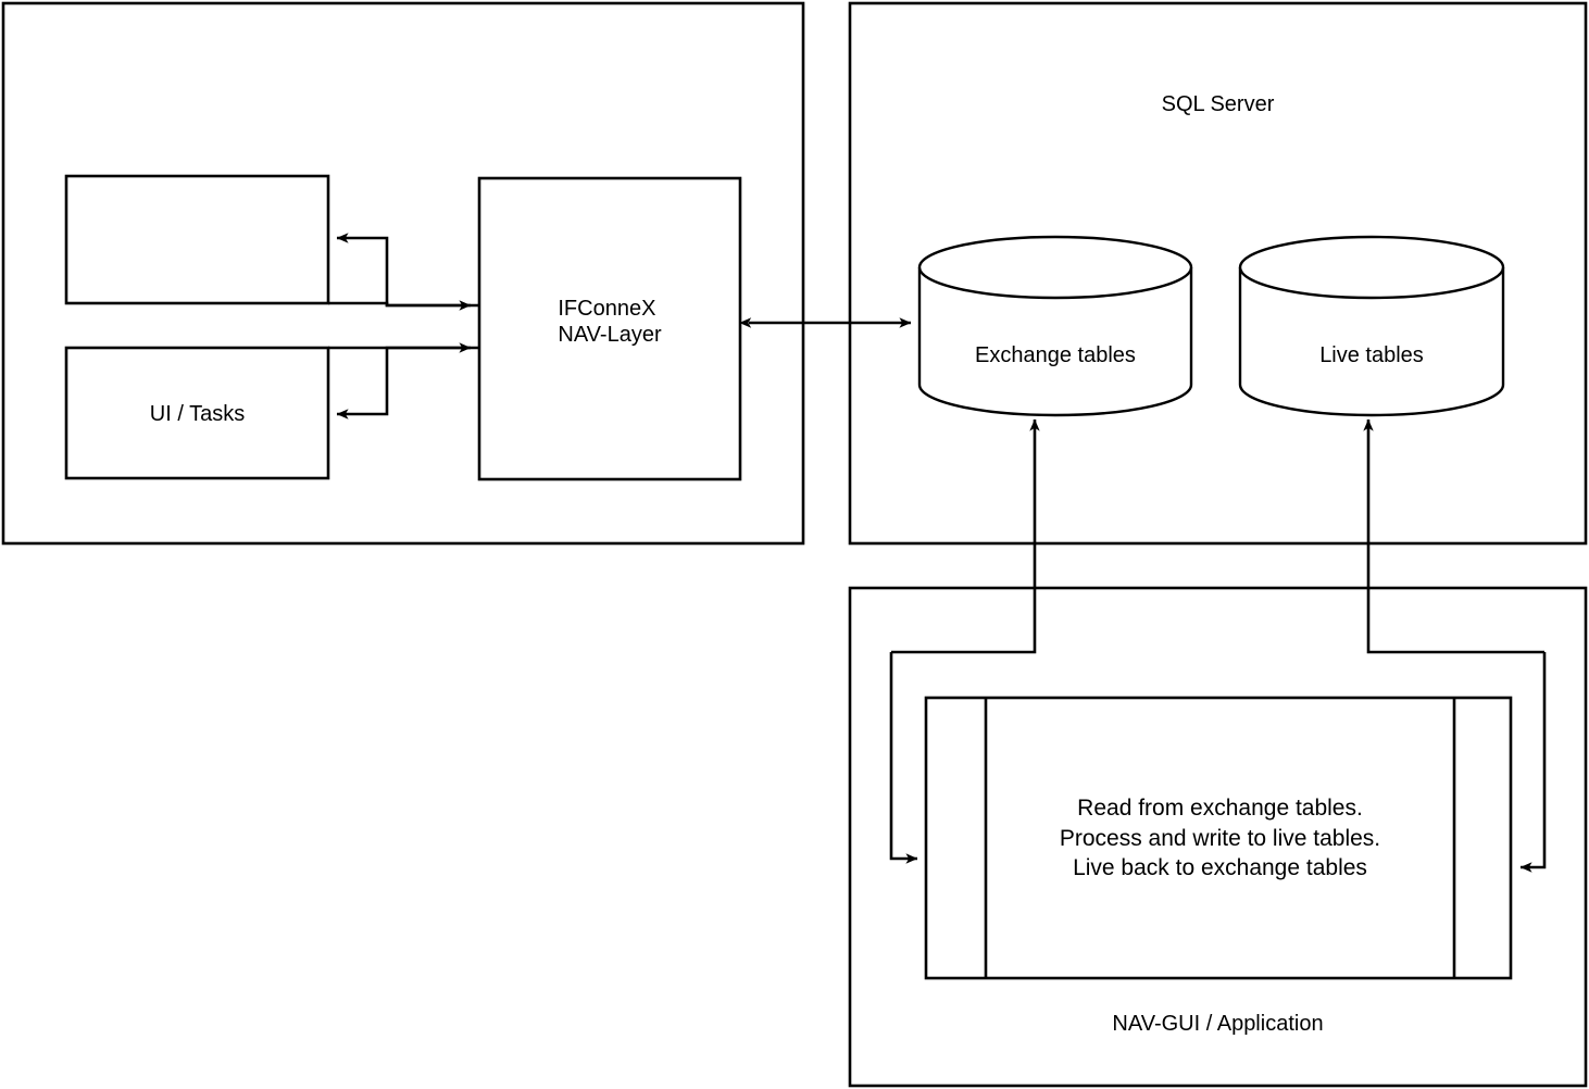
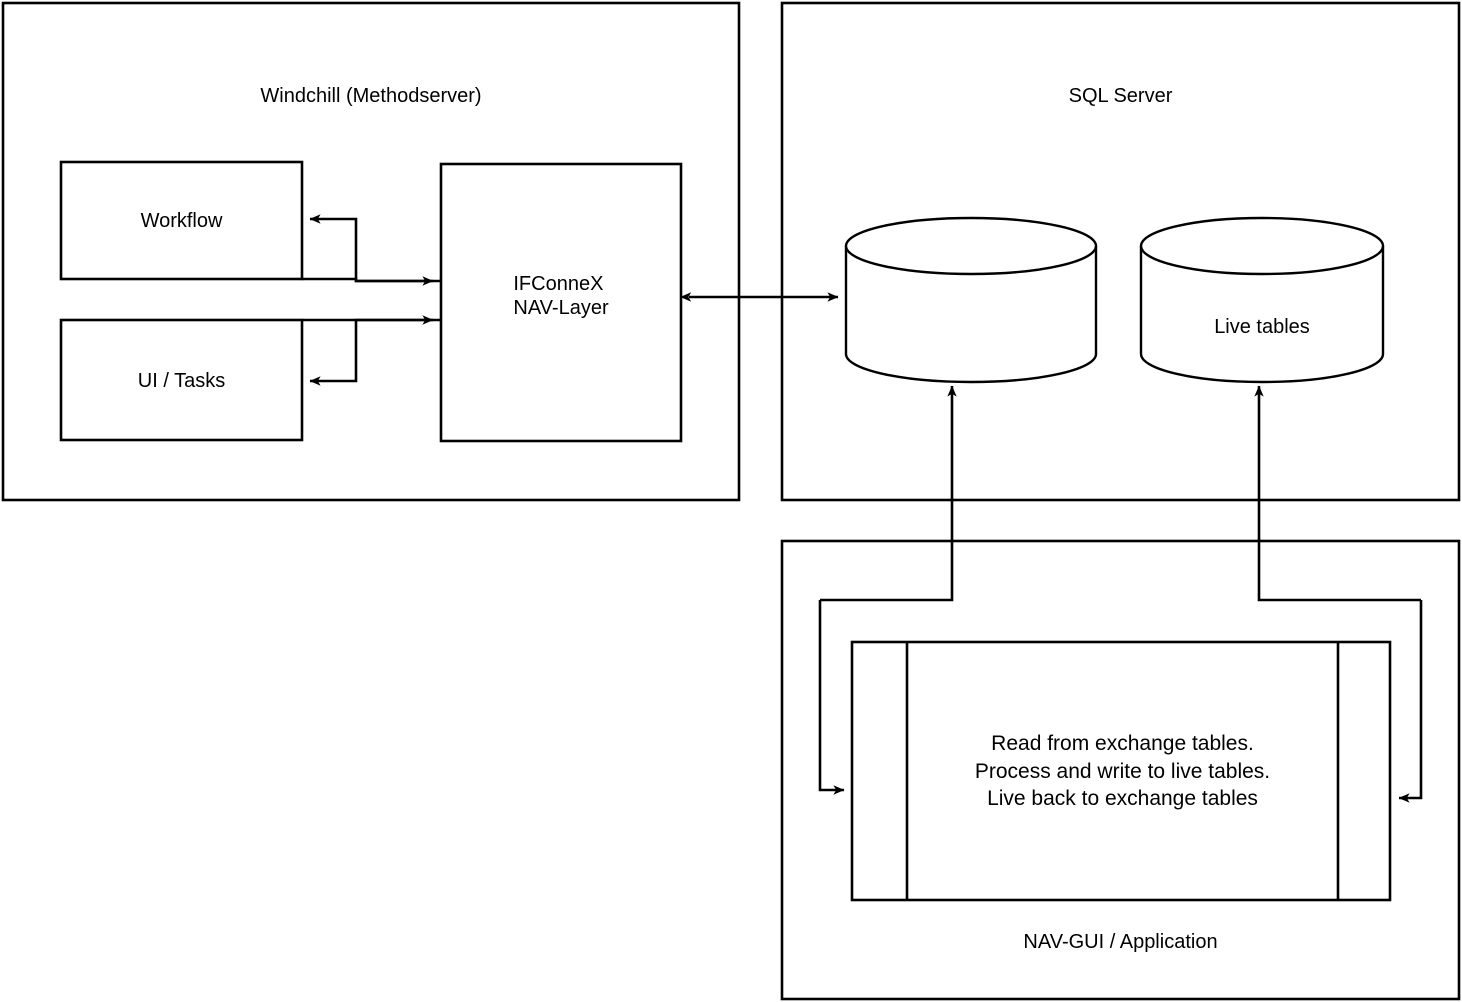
+ Windchill (Methodserver)
+ Workflow
  UI / Tasks
  IFConneX
  NAV-Layer
  SQL Server
- Exchange tables
  Live tables
  Read from exchange tables.
  Process and write to live tables.
  Live back to exchange tables
  NAV-GUI / Application
